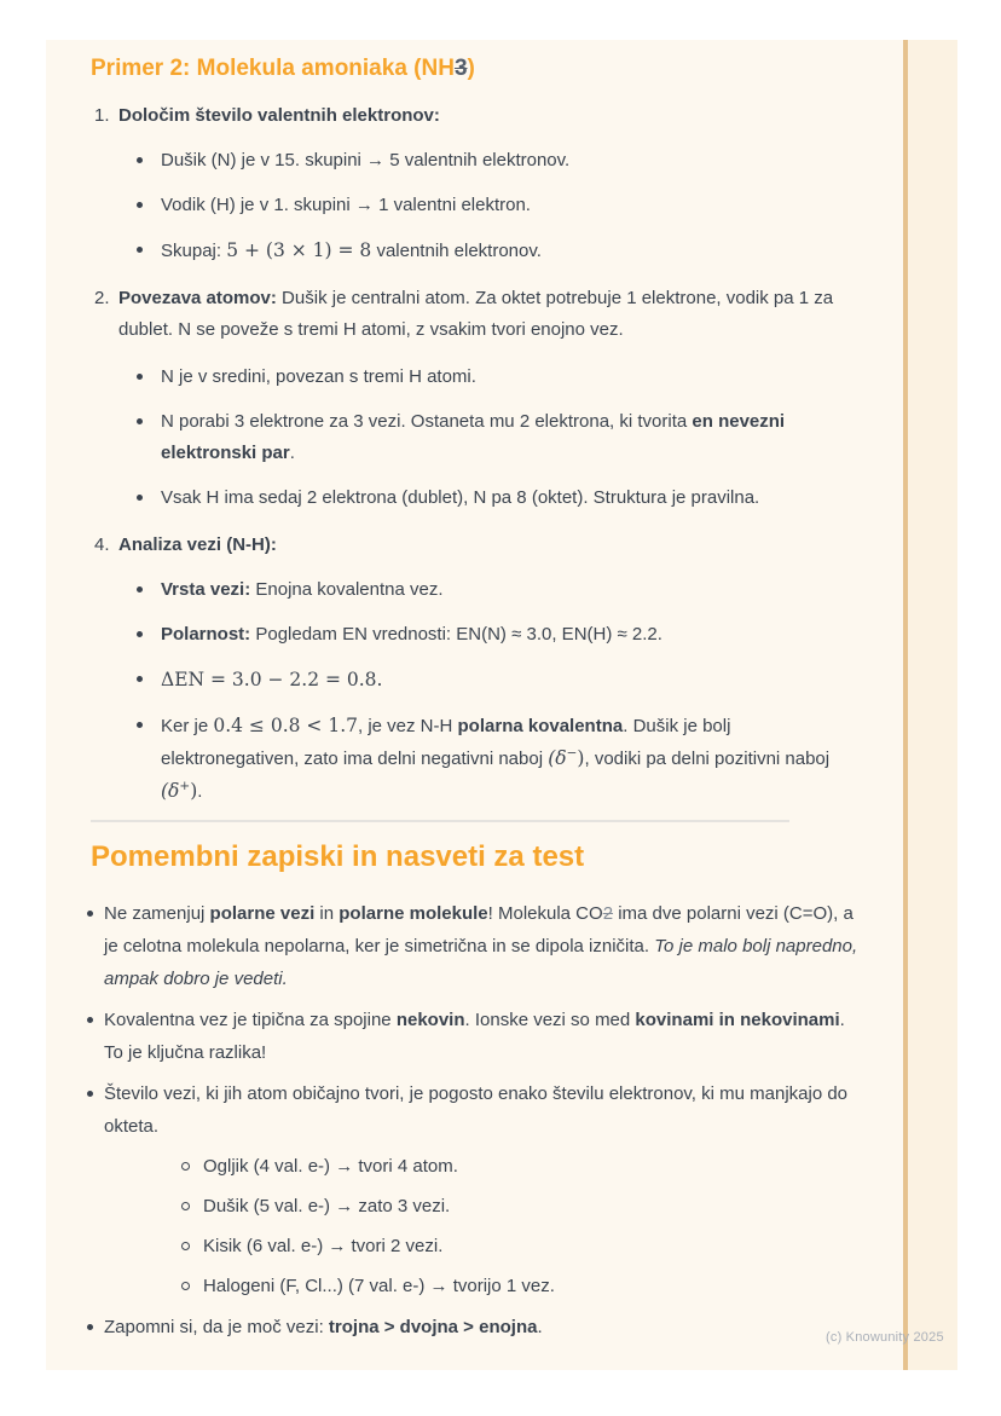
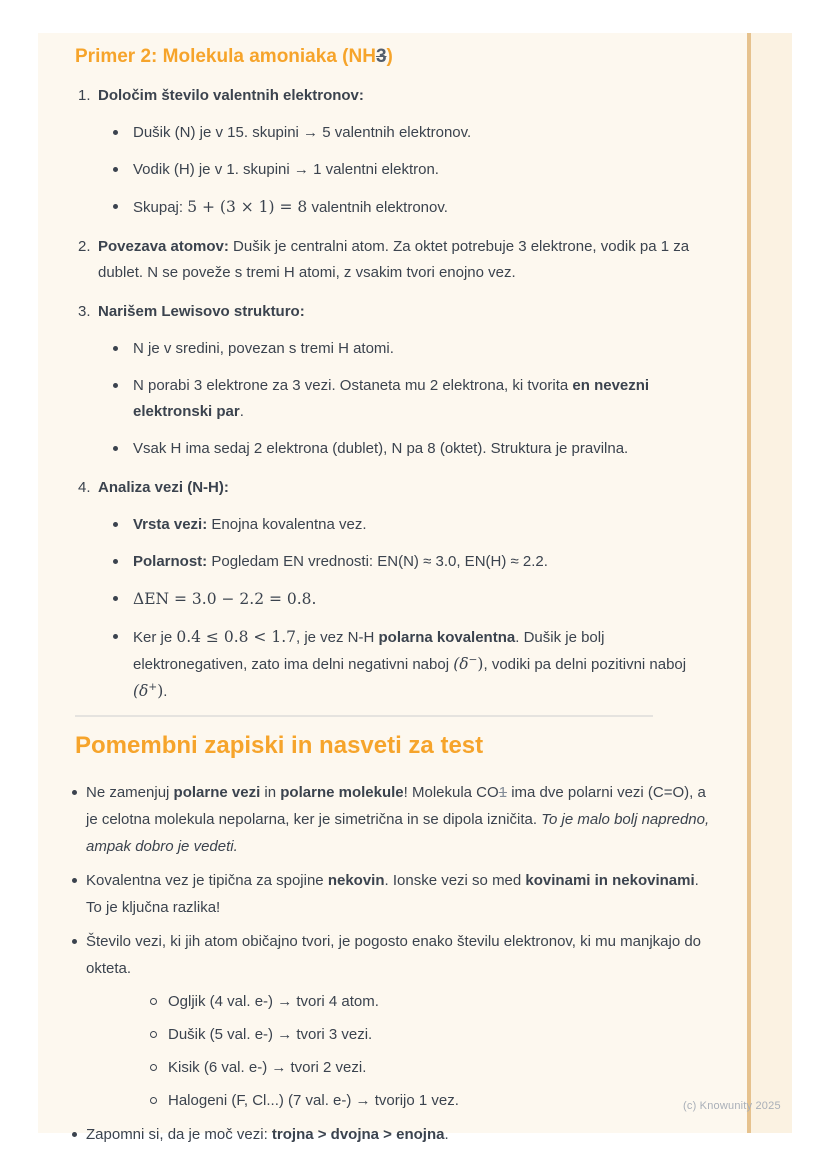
  Primer 2: Molekula amoniaka (NH3)
  1.
  Določim število valentnih elektronov:
  Dušik (N) je v 15. skupini → 5 valentnih elektronov.
  Vodik (H) je v 1. skupini → 1 valentni elektron.
  Skupaj: 5 + (3 × 1) = 8 valentnih elektronov.
  2.
- Povezava atomov: Dušik je centralni atom. Za oktet potrebuje 1 elektrone, vodik pa 1 za dublet. N se poveže s tremi H atomi, z vsakim tvori enojno vez.
+ Povezava atomov: Dušik je centralni atom. Za oktet potrebuje 3 elektrone, vodik pa 1 za dublet. N se poveže s tremi H atomi, z vsakim tvori enojno vez.
+ 3.
+ Narišem Lewisovo strukturo:
  N je v sredini, povezan s tremi H atomi.
  N porabi 3 elektrone za 3 vezi. Ostaneta mu 2 elektrona, ki tvorita en nevezni elektronski par.
  Vsak H ima sedaj 2 elektrona (dublet), N pa 8 (oktet). Struktura je pravilna.
  4.
  Analiza vezi (N-H):
  Vrsta vezi: Enojna kovalentna vez.
  Polarnost: Pogledam EN vrednosti: EN(N) ≈ 3.0, EN(H) ≈ 2.2.
  ΔEN = 3.0 − 2.2 = 0.8.
  Ker je 0.4 ≤ 0.8 < 1.7, je vez N-H polarna kovalentna. Dušik je bolj elektronegativen, zato ima delni negativni naboj (δ−), vodiki pa delni pozitivni naboj (δ+).
  Pomembni zapiski in nasveti za test
- Ne zamenjuj polarne vezi in polarne molekule! Molekula CO2 ima dve polarni vezi (C=O), a je celotna molekula nepolarna, ker je simetrična in se dipola izničita. To je malo bolj napredno, ampak dobro je vedeti.
+ Ne zamenjuj polarne vezi in polarne molekule! Molekula CO1 ima dve polarni vezi (C=O), a je celotna molekula nepolarna, ker je simetrična in se dipola izničita. To je malo bolj napredno, ampak dobro je vedeti.
  Kovalentna vez je tipična za spojine nekovin. Ionske vezi so med kovinami in nekovinami. To je ključna razlika!
  Število vezi, ki jih atom običajno tvori, je pogosto enako številu elektronov, ki mu manjkajo do okteta.
  Ogljik (4 val. e-) → tvori 4 atom.
- Dušik (5 val. e-) → zato 3 vezi.
+ Dušik (5 val. e-) → tvori 3 vezi.
  Kisik (6 val. e-) → tvori 2 vezi.
  Halogeni (F, Cl...) (7 val. e-) → tvorijo 1 vez.
  Zapomni si, da je moč vezi: trojna > dvojna > enojna.
  (c) Knowunity 2025
